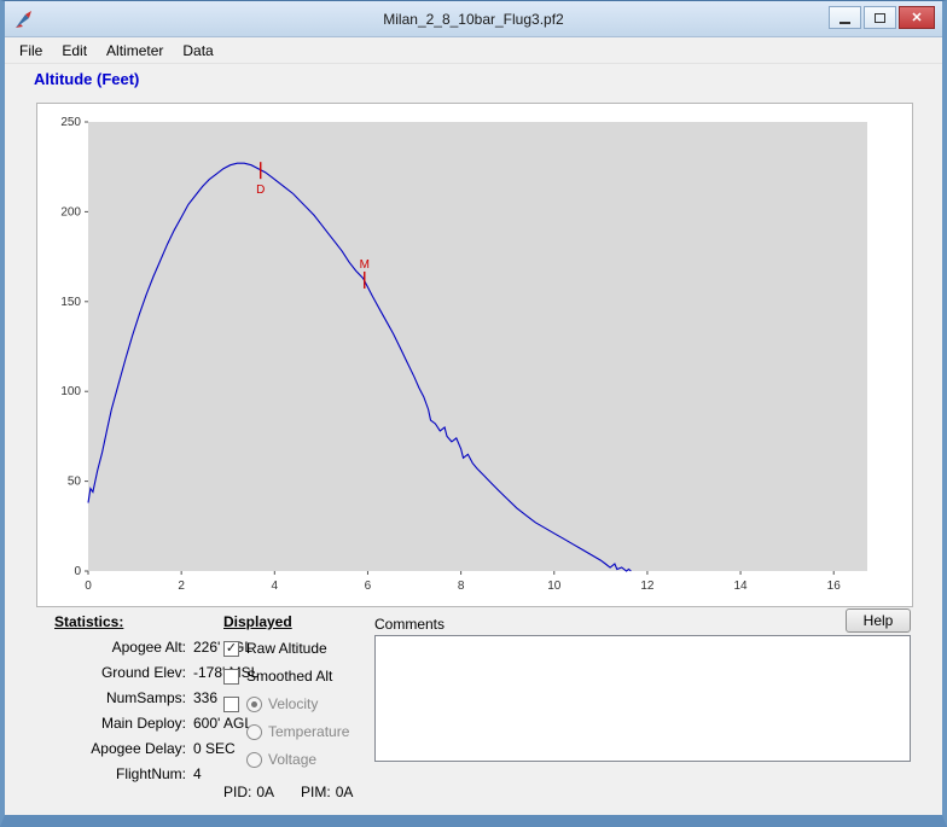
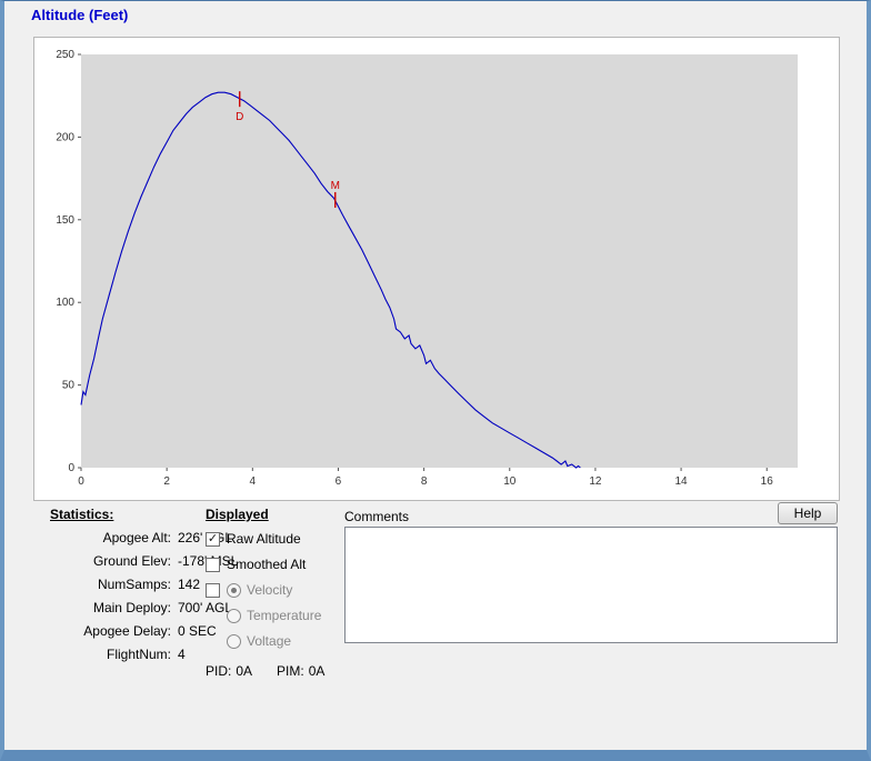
- Milan_2_8_10bar_Flug3.pf2
- ✕
- File
- Edit
- Altimeter
- Data
  Altitude (Feet)
  0
  50
  100
  150
  200
  250
  0
  2
  4
  6
  8
  10
  12
  14
  16
  D
  M
  Statistics:
  Apogee Alt:
  226'L
  Ground Elev:
  -178SL
  NumSamps:
- 336
+ 142
  Main Deploy:
- 600' AGL
+ 700' AGL
  Apogee Delay:
  0 SEC
  FlightNum:
  4
  Displayed
  ✓
  Raw Altitude
  Smoothed Alt
  Velocity
  Temperature
  Voltage
  PID: 0A PIM: 0A
  Comments
  Help
